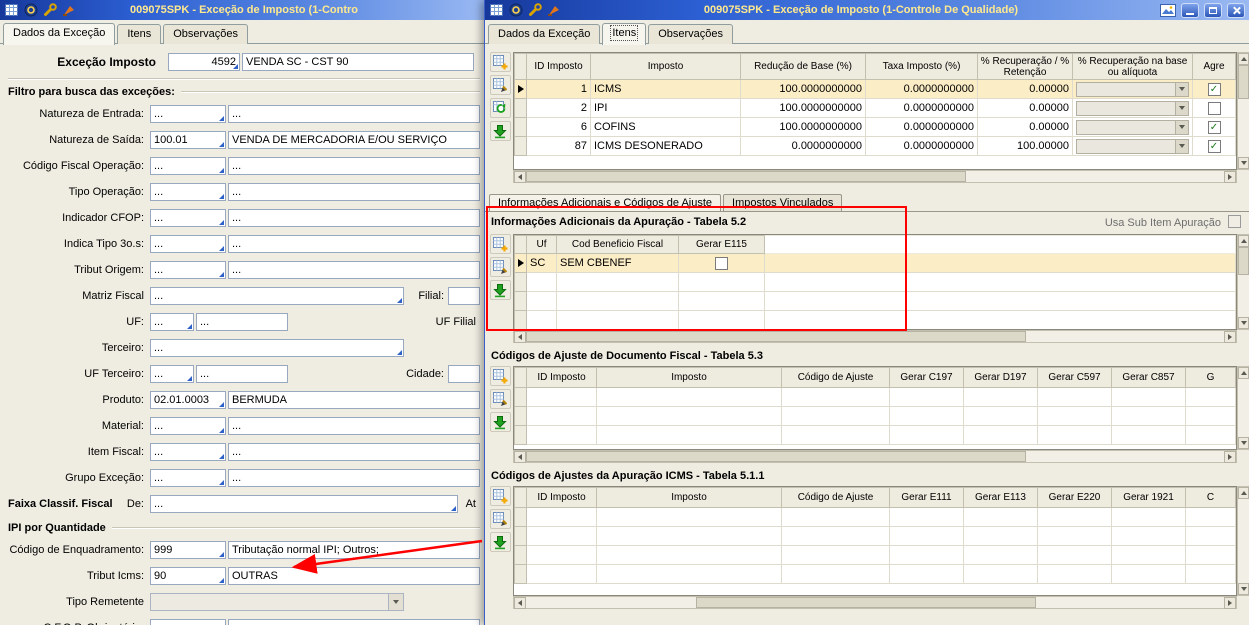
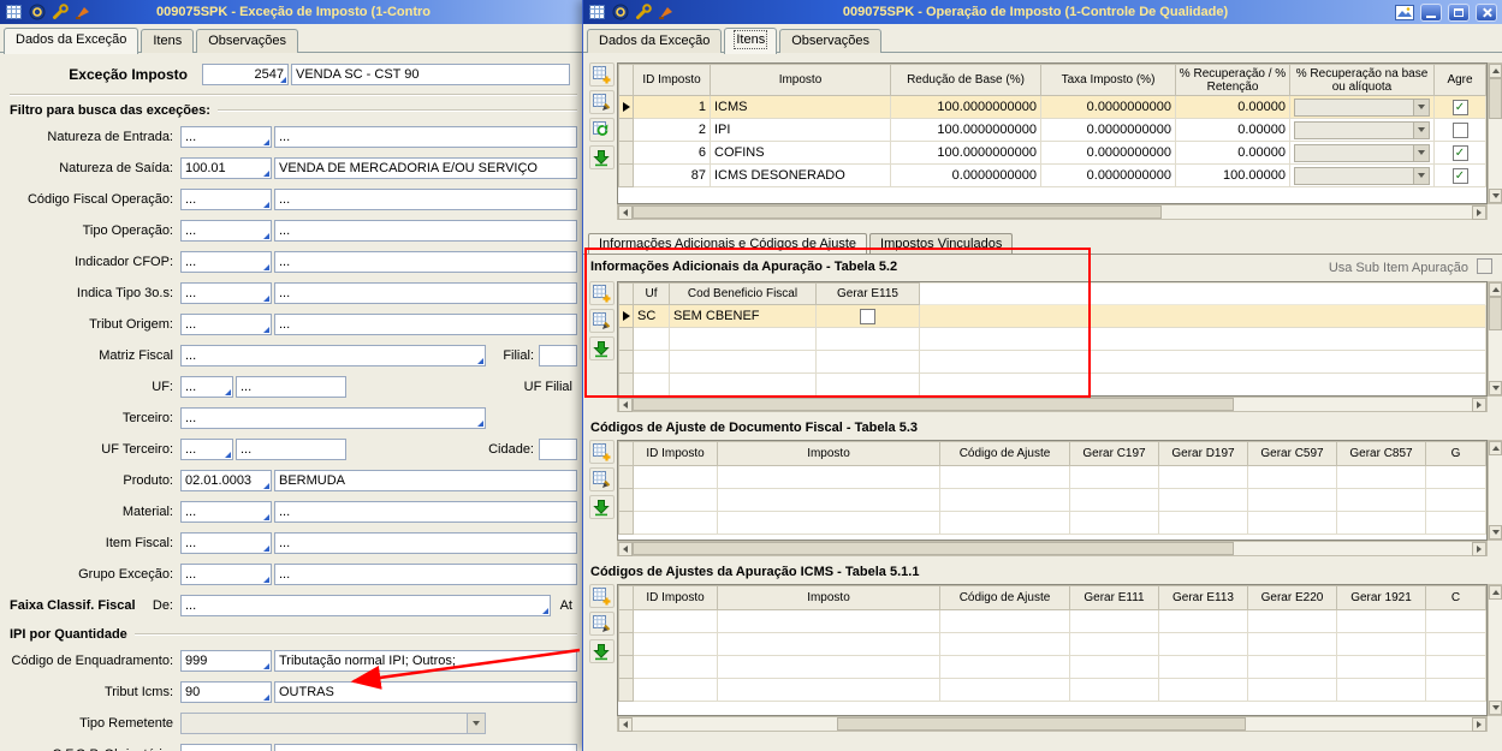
  009075SPK - Exceção de Imposto (1-Contro
  Dados da Exceção
  Itens
  Observações
  Exceção Imposto
- 4592
+ 2547
  VENDA SC - CST 90
  Filtro para busca das exceções:
  Natureza de Entrada:
  ...
  ...
  Natureza de Saída:
  100.01
  VENDA DE MERCADORIA E/OU SERVIÇO
  Código Fiscal Operação:
  ...
  ...
  Tipo Operação:
  ...
  ...
  Indicador CFOP:
  ...
  ...
  Indica Tipo 3o.s:
  ...
  ...
  Tribut Origem:
  ...
  ...
  Matriz Fiscal
  ...
  Filial:
  UF:
  ...
  ...
  UF Filial
  Terceiro:
  ...
  UF Terceiro:
  ...
  ...
  Cidade:
  Produto:
  02.01.0003
  BERMUDA
  Material:
  ...
  ...
  Item Fiscal:
  ...
  ...
  Grupo Exceção:
  ...
  ...
  Faixa Classif. Fiscal
  De:
  ...
  At
  IPI por Quantidade
  Código de Enquadramento:
  999
  Tributação normal IPI; Outros;
  Tribut Icms:
  90
  OUTRAS
  Tipo Remetente
- 009075SPK - Exceção de Imposto (1-Controle De Qualidade)
+ 009075SPK - Operação de Imposto (1-Controle De Qualidade)
  Dados da Exceção
  Itens
  Observações
  	ID Imposto	Imposto	Redução de Base (%)	Taxa Imposto (%)	% Recuperação / % Retenção	% Recuperação na base ou alíquota	Agre
  	1	ICMS	100.0000000000	0.0000000000	0.00000		✓
  	2	IPI	100.0000000000	0.0000000000	0.00000
  	6	COFINS	100.0000000000	0.0000000000	0.00000		✓
  	87	ICMS DESONERADO	0.0000000000	0.0000000000	100.00000		✓
  Informações Adicionais e Códigos de Ajuste
  Impostos Vinculados
  Informações Adicionais da Apuração - Tabela 5.2
  Usa Sub Item Apuração
  	Uf	Cod Beneficio Fiscal	Gerar E115
  	SC	SEM CBENEF
  Códigos de Ajuste de Documento Fiscal - Tabela 5.3
  	ID Imposto	Imposto	Código de Ajuste	Gerar C197	Gerar D197	Gerar C597	Gerar C857	G
  Códigos de Ajustes da Apuração ICMS - Tabela 5.1.1
  	ID Imposto	Imposto	Código de Ajuste	Gerar E111	Gerar E113	Gerar E220	Gerar 1921	C
